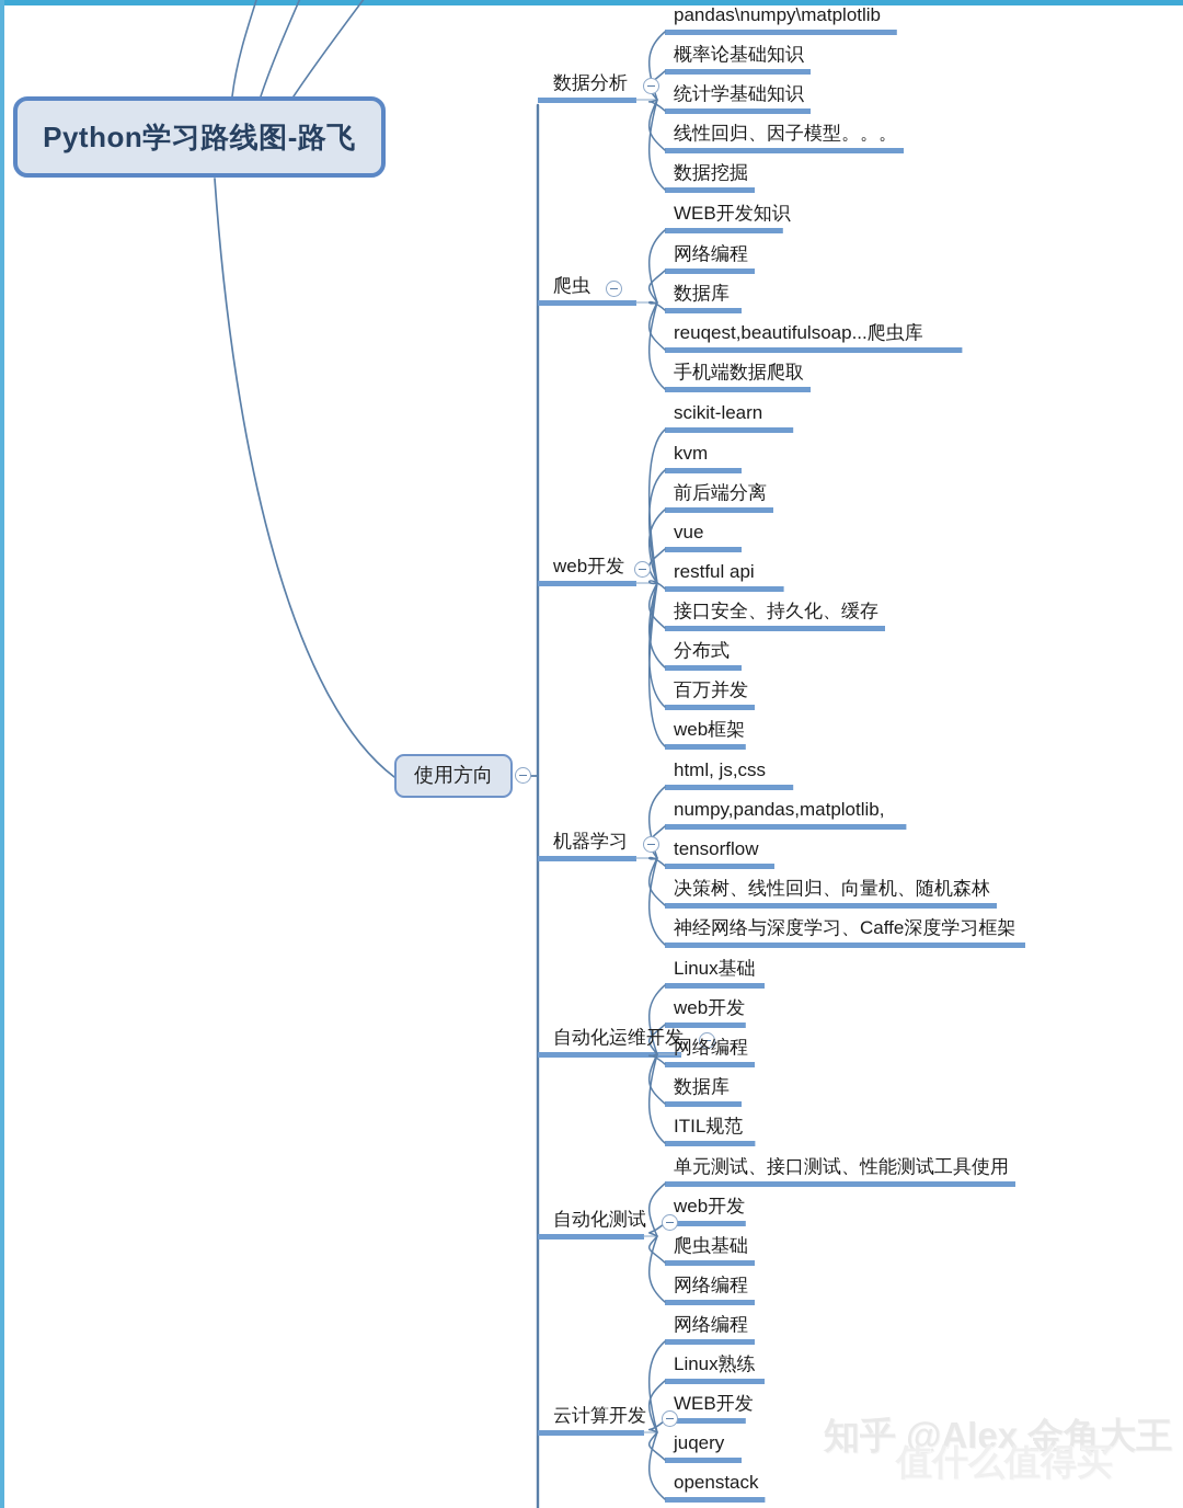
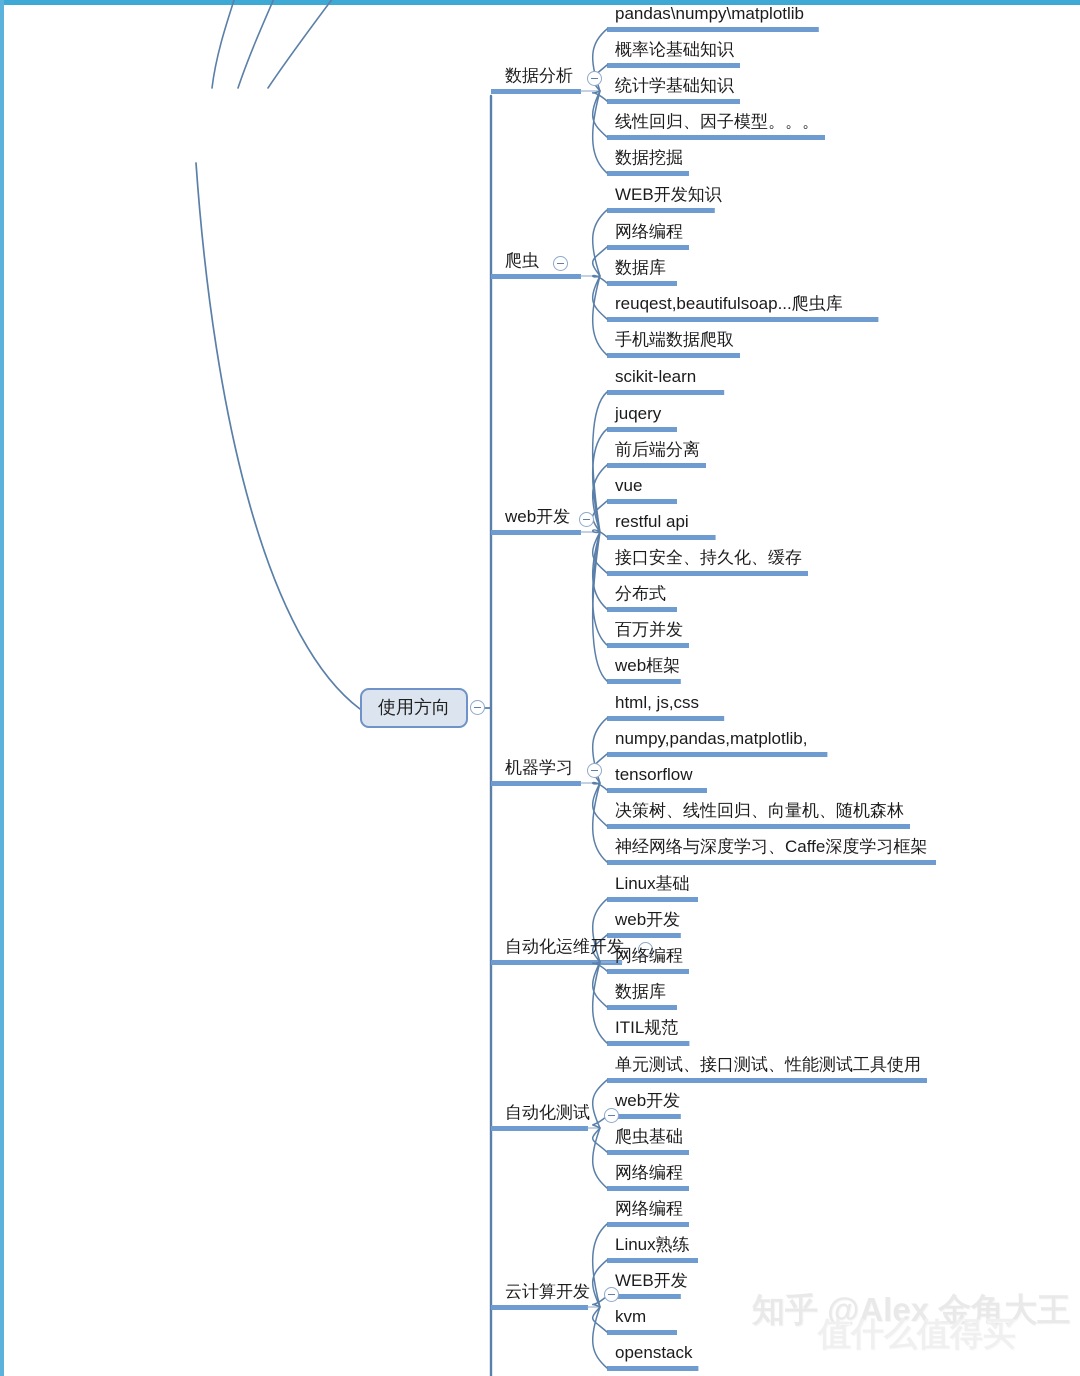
- Python学习路线图-路飞
  使用方向
  数据分析
  pandas\numpy\matplotlib
  概率论基础知识
  统计学基础知识
  线性回归、因子模型。。。
  数据挖掘
  爬虫
  WEB开发知识
  网络编程
  数据库
  reuqest,beautifulsoap...爬虫库
  手机端数据爬取
  web开发
  scikit-learn
- kvm
+ juqery
  前后端分离
  vue
  restful api
  接口安全、持久化、缓存
  分布式
  百万并发
  web框架
  机器学习
  html, js,css
  numpy,pandas,matplotlib,
  tensorflow
  决策树、线性回归、向量机、随机森林
  神经网络与深度学习、Caffe深度学习框架
  自动化运维开发
  Linux基础
  web开发
  网络编程
  数据库
  ITIL规范
  自动化测试
  单元测试、接口测试、性能测试工具使用
  web开发
  爬虫基础
  网络编程
  云计算开发
  网络编程
  Linux熟练
  WEB开发
- juqery
+ kvm
  openstack
